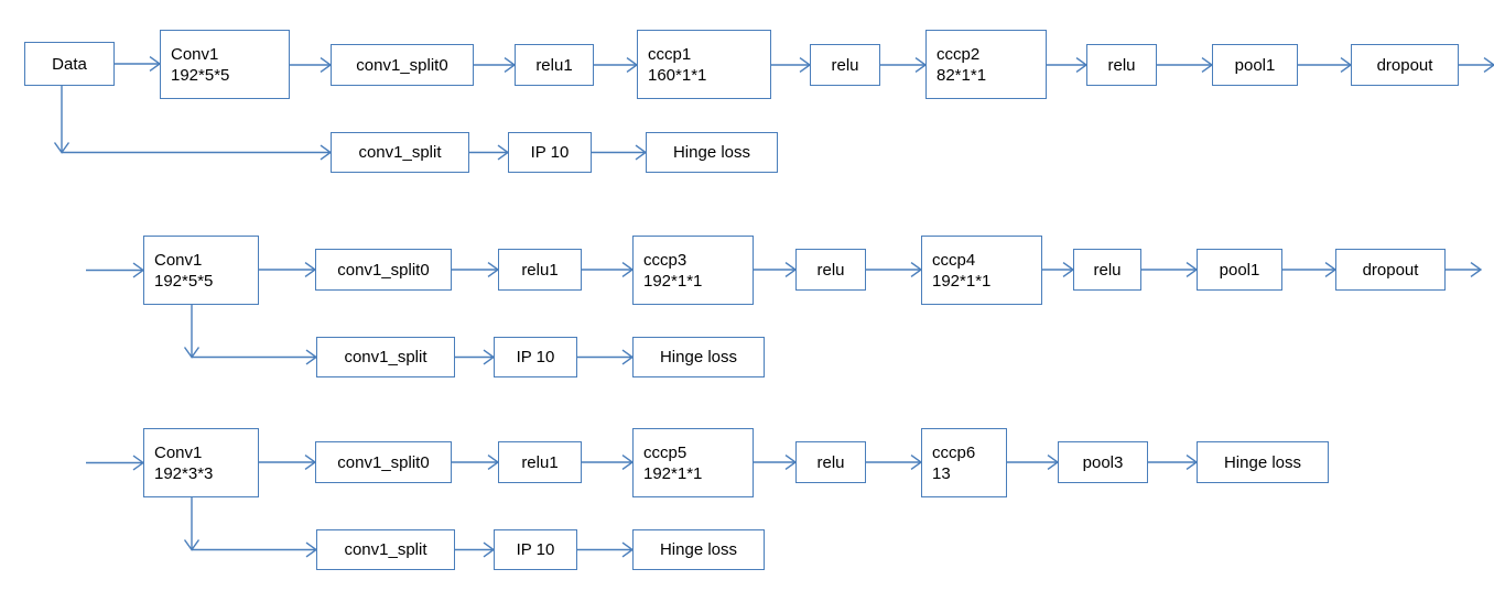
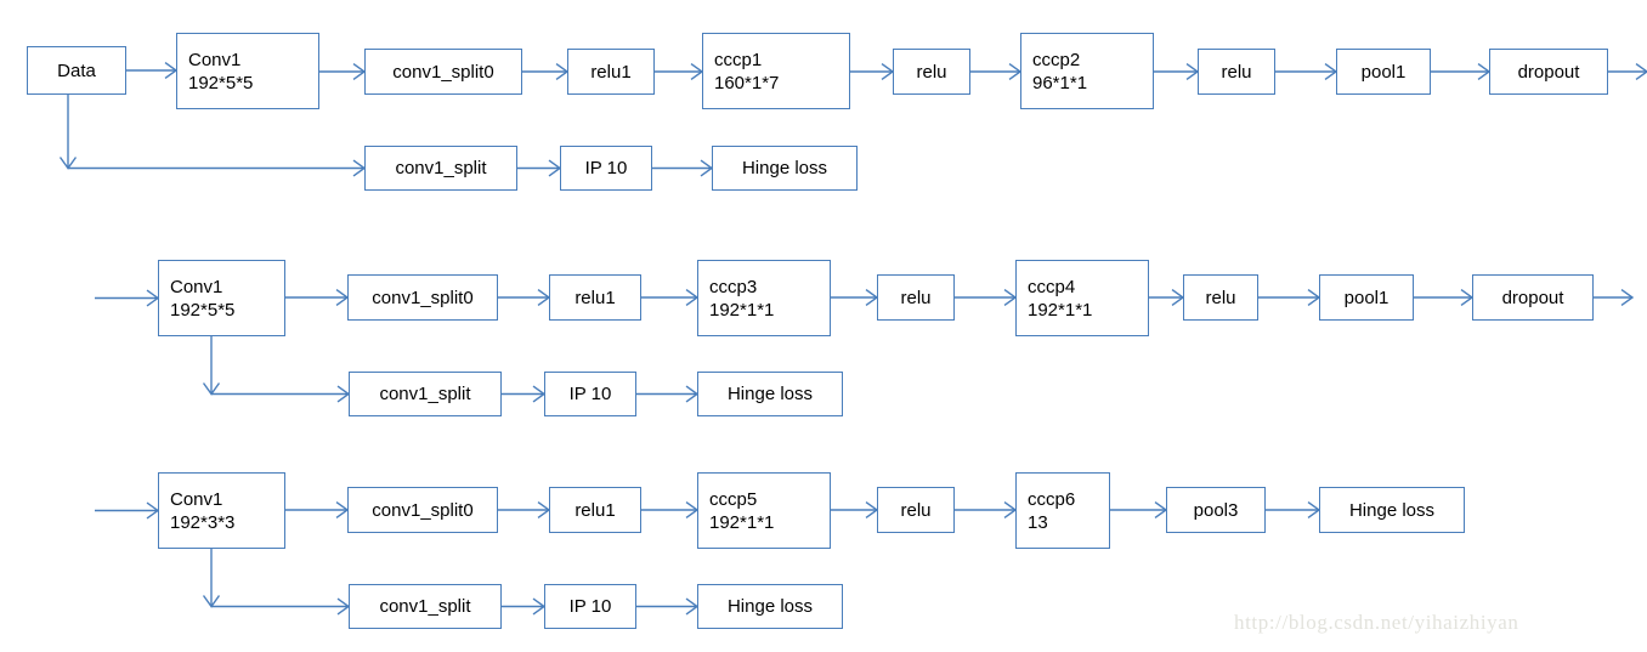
  Data
  Conv1
  192*5*5
  conv1_split0
  relu1
  cccp1
- 160*1*1
+ 160*1*7
  relu
  cccp2
- 82*1*1
+ 96*1*1
  relu
  pool1
  dropout
  conv1_split
  IP 10
  Hinge loss
  Conv1
  192*5*5
  conv1_split0
  relu1
  cccp3
  192*1*1
  relu
  cccp4
  192*1*1
  relu
  pool1
  dropout
  conv1_split
  IP 10
  Hinge loss
  Conv1
  192*3*3
  conv1_split0
  relu1
  cccp5
  192*1*1
  relu
  cccp6
  13
  pool3
  Hinge loss
  conv1_split
  IP 10
  Hinge loss
+ http://blog.csdn.net/yihaizhiyan
